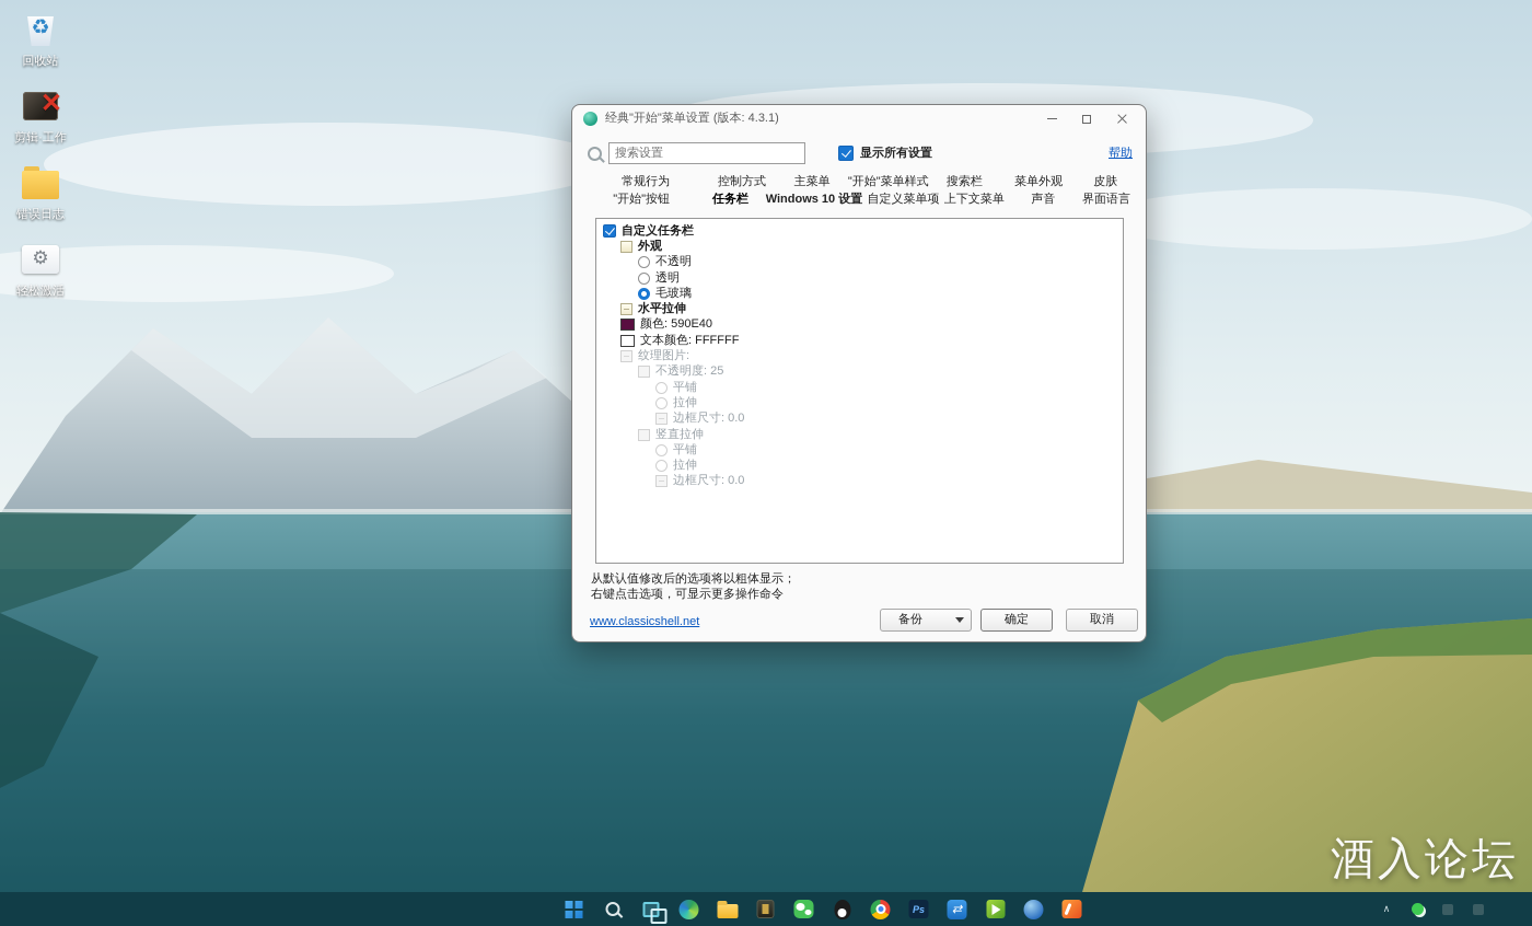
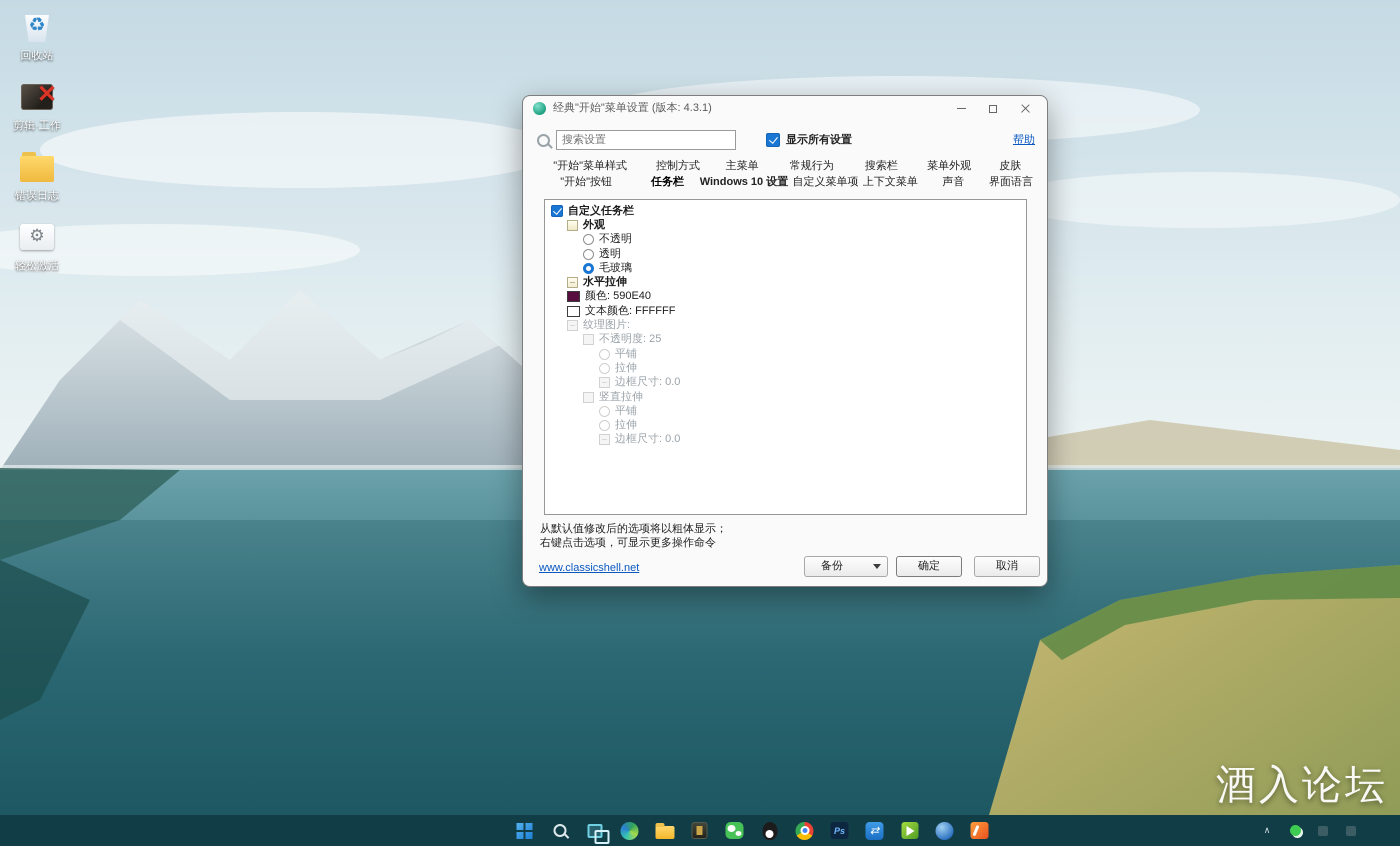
  回收站
  剪辑·工作
  错误日志
  轻松激活
  酒入论坛
  经典"开始"菜单设置 (版本: 4.3.1)
  搜索设置
  显示所有设置
  帮助
- 常规行为
+ "开始"菜单样式
  控制方式
  主菜单
- "开始"菜单样式
+ 常规行为
  搜索栏
  菜单外观
  皮肤
  "开始"按钮
  任务栏
  Windows 10 设置
  自定义菜单项
  上下文菜单
  声音
  界面语言
  自定义任务栏
  外观
  不透明
  透明
  毛玻璃
  水平拉伸
  颜色: 590E40
  文本颜色: FFFFFF
  纹理图片:
  不透明度: 25
  平铺
  拉伸
  边框尺寸: 0.0
  竖直拉伸
  平铺
  拉伸
  边框尺寸: 0.0
  从默认值修改后的选项将以粗体显示；
  右键点击选项，可显示更多操作命令
  www.classicshell.net
  备份
  确定
  取消
